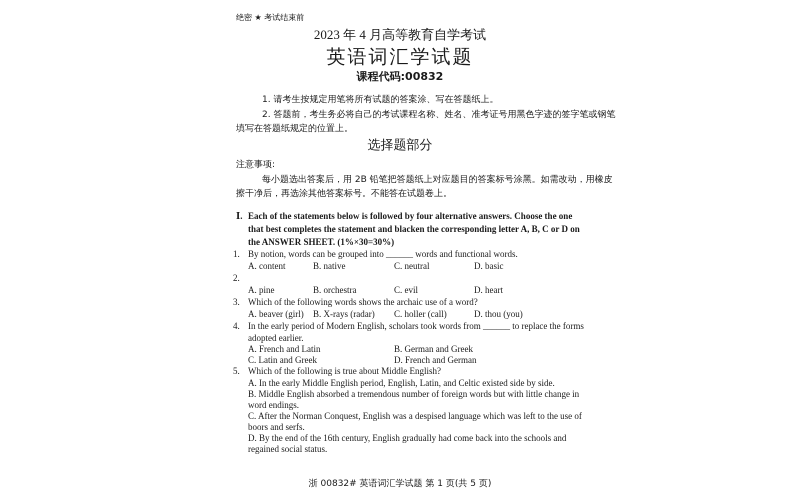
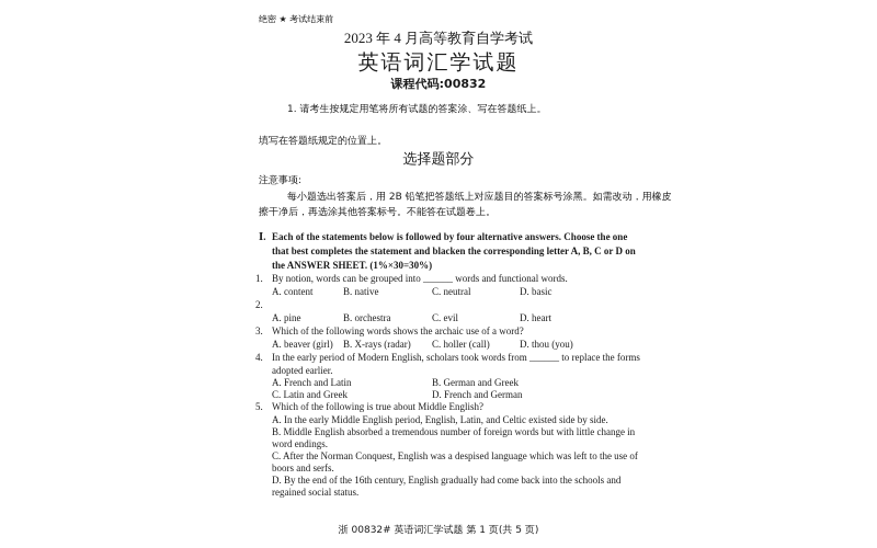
  绝密 ★ 考试结束前
  2023 年 4 月高等教育自学考试
  英语词汇学试题
  课程代码:00832
  1. 请考生按规定用笔将所有试题的答案涂、写在答题纸上。
- 2. 答题前，考生务必将自己的考试课程名称、姓名、准考证号用黑色字迹的签字笔或钢笔
  填写在答题纸规定的位置上。
  选择题部分
  注意事项:
  每小题选出答案后，用 2B 铅笔把答题纸上对应题目的答案标号涂黑。如需改动，用橡皮
  擦干净后，再选涂其他答案标号。不能答在试题卷上。
  Ⅰ.
  Each of the statements below is followed by four alternative answers. Choose the one
  that best completes the statement and blacken the corresponding letter A, B, C or D on
  the ANSWER SHEET. (1%×30=30%)
  1.
  By notion, words can be grouped into ______ words and functional words.
  A. content
  B. native
  C. neutral
  D. basic
  2.
  A. pine
  B. orchestra
  C. evil
  D. heart
  3.
  Which of the following words shows the archaic use of a word?
  A. beaver (girl)
  B. X-rays (radar)
  C. holler (call)
  D. thou (you)
  4.
  In the early period of Modern English, scholars took words from ______ to replace the forms
  adopted earlier.
  A. French and Latin
  B. German and Greek
  C. Latin and Greek
  D. French and German
  5.
  Which of the following is true about Middle English?
  A. In the early Middle English period, English, Latin, and Celtic existed side by side.
  B. Middle English absorbed a tremendous number of foreign words but with little change in
  word endings.
  C. After the Norman Conquest, English was a despised language which was left to the use of
  boors and serfs.
  D. By the end of the 16th century, English gradually had come back into the schools and
  regained social status.
  浙 00832# 英语词汇学试题 第 1 页(共 5 页)
